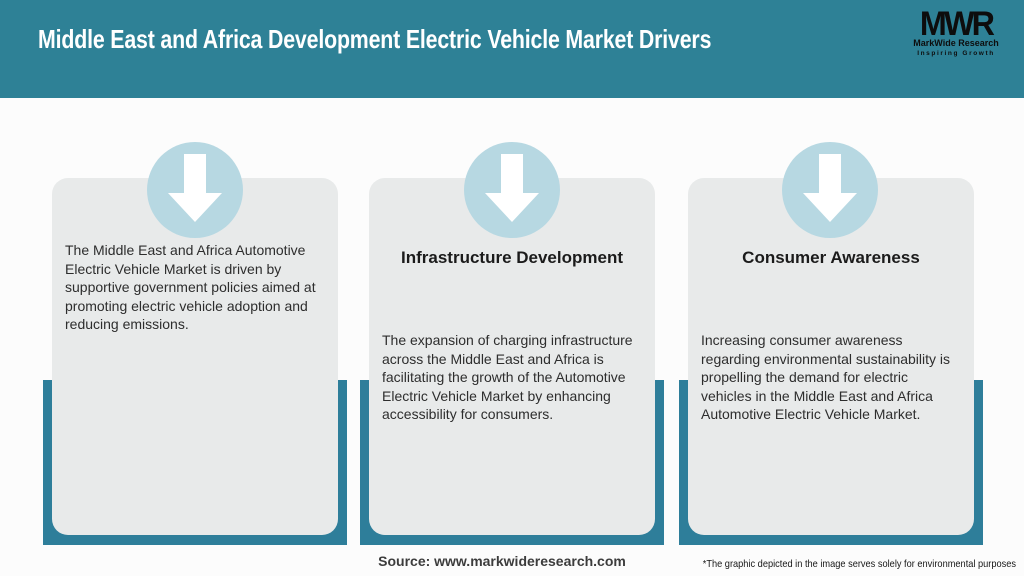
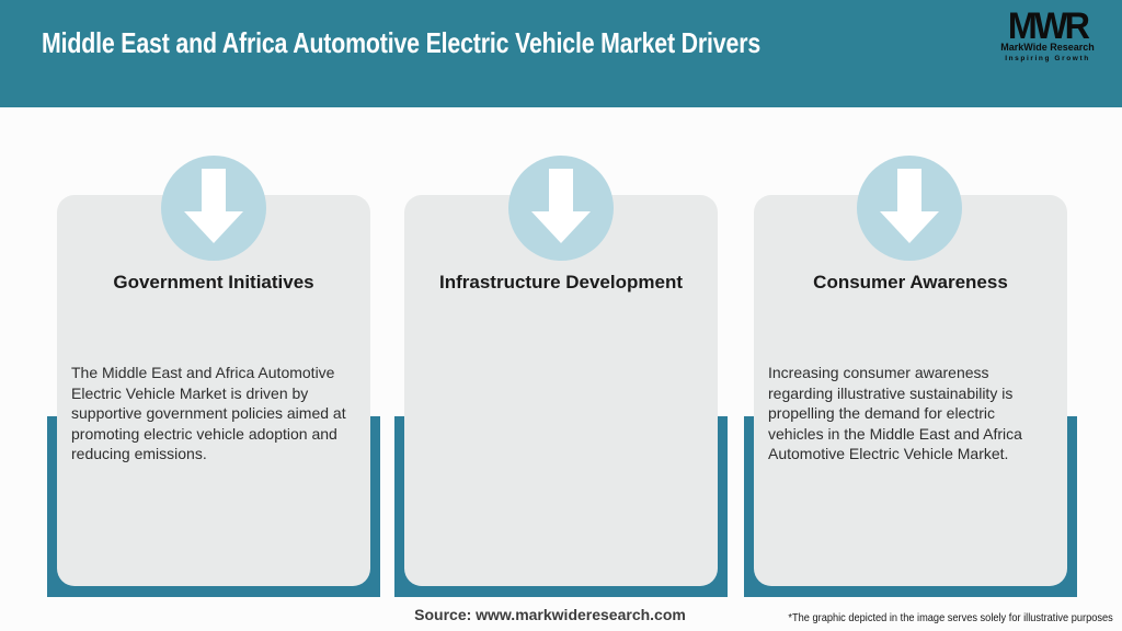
- Middle East and Africa Development Electric Vehicle Market Drivers
+ Middle East and Africa Automotive Electric Vehicle Market Drivers
  MWR
  MarkWide Research
+ Government Initiatives
  The Middle East and Africa Automotive Electric Vehicle Market is driven by supportive government policies aimed at promoting electric vehicle adoption and reducing emissions.
  Infrastructure Development
- The expansion of charging infrastructure across the Middle East and Africa is facilitating the growth of the Automotive Electric Vehicle Market by enhancing accessibility for consumers.
  Consumer Awareness
- Increasing consumer awareness regarding environmental sustainability is propelling the demand for electric vehicles in the Middle East and Africa Automotive Electric Vehicle Market.
+ Increasing consumer awareness regarding illustrative sustainability is propelling the demand for electric vehicles in the Middle East and Africa Automotive Electric Vehicle Market.
  Source: www.markwideresearch.com
- *The graphic depicted in the image serves solely for environmental purposes
+ *The graphic depicted in the image serves solely for illustrative purposes
